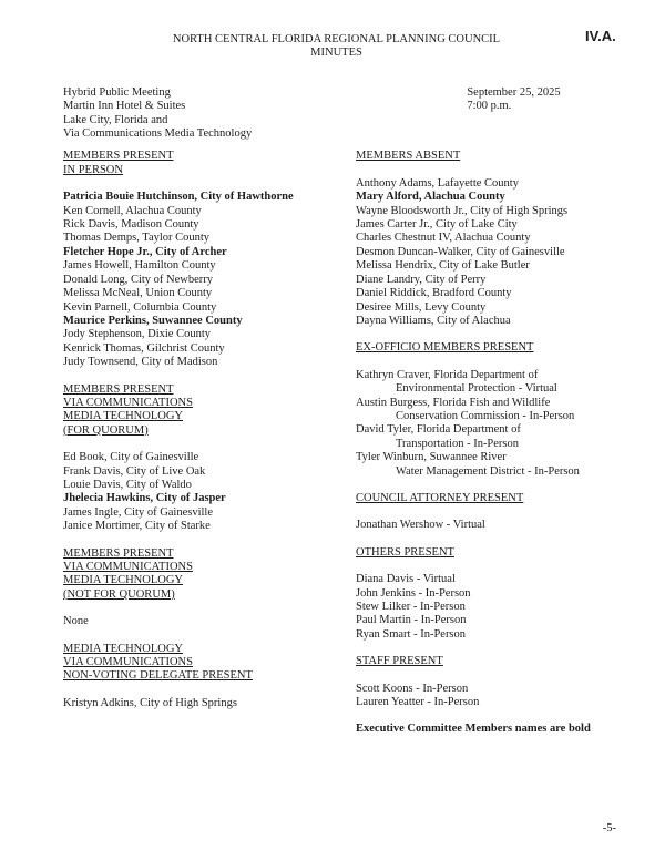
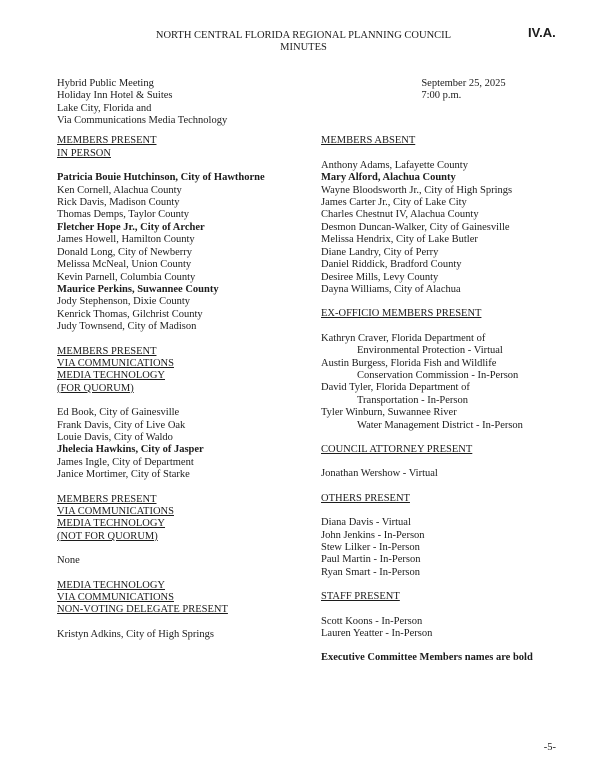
  IV.A.
  NORTH CENTRAL FLORIDA REGIONAL PLANNING COUNCIL
  MINUTES
  Hybrid Public Meeting
- Martin Inn Hotel & Suites
+ Holiday Inn Hotel & Suites
  Lake City, Florida and
  Via Communications Media Technology
  September 25, 2025
  7:00 p.m.
  MEMBERS PRESENT
  IN PERSON
  Patricia Bouie Hutchinson, City of Hawthorne
  Ken Cornell, Alachua County
  Rick Davis, Madison County
  Thomas Demps, Taylor County
  Fletcher Hope Jr., City of Archer
  James Howell, Hamilton County
  Donald Long, City of Newberry
  Melissa McNeal, Union County
  Kevin Parnell, Columbia County
  Maurice Perkins, Suwannee County
  Jody Stephenson, Dixie County
  Kenrick Thomas, Gilchrist County
  Judy Townsend, City of Madison
  MEMBERS PRESENT
  VIA COMMUNICATIONS
  MEDIA TECHNOLOGY
  (FOR QUORUM)
  Ed Book, City of Gainesville
  Frank Davis, City of Live Oak
  Louie Davis, City of Waldo
  Jhelecia Hawkins, City of Jasper
- James Ingle, City of Gainesville
+ James Ingle, City of Department
  Janice Mortimer, City of Starke
  MEMBERS PRESENT
  VIA COMMUNICATIONS
  MEDIA TECHNOLOGY
  (NOT FOR QUORUM)
  None
  MEDIA TECHNOLOGY
  VIA COMMUNICATIONS
  NON-VOTING DELEGATE PRESENT
  Kristyn Adkins, City of High Springs
  MEMBERS ABSENT
  Anthony Adams, Lafayette County
  Mary Alford, Alachua County
  Wayne Bloodsworth Jr., City of High Springs
  James Carter Jr., City of Lake City
  Charles Chestnut IV, Alachua County
  Desmon Duncan-Walker, City of Gainesville
  Melissa Hendrix, City of Lake Butler
  Diane Landry, City of Perry
  Daniel Riddick, Bradford County
  Desiree Mills, Levy County
  Dayna Williams, City of Alachua
  EX-OFFICIO MEMBERS PRESENT
  Kathryn Craver, Florida Department of
  Environmental Protection - Virtual
  Austin Burgess, Florida Fish and Wildlife
  Conservation Commission - In-Person
  David Tyler, Florida Department of
  Transportation - In-Person
  Tyler Winburn, Suwannee River
  Water Management District - In-Person
  COUNCIL ATTORNEY PRESENT
  Jonathan Wershow - Virtual
  OTHERS PRESENT
  Diana Davis - Virtual
  John Jenkins - In-Person
  Stew Lilker - In-Person
  Paul Martin - In-Person
  Ryan Smart - In-Person
  STAFF PRESENT
  Scott Koons - In-Person
  Lauren Yeatter - In-Person
  Executive Committee Members names are bold
  -5-
